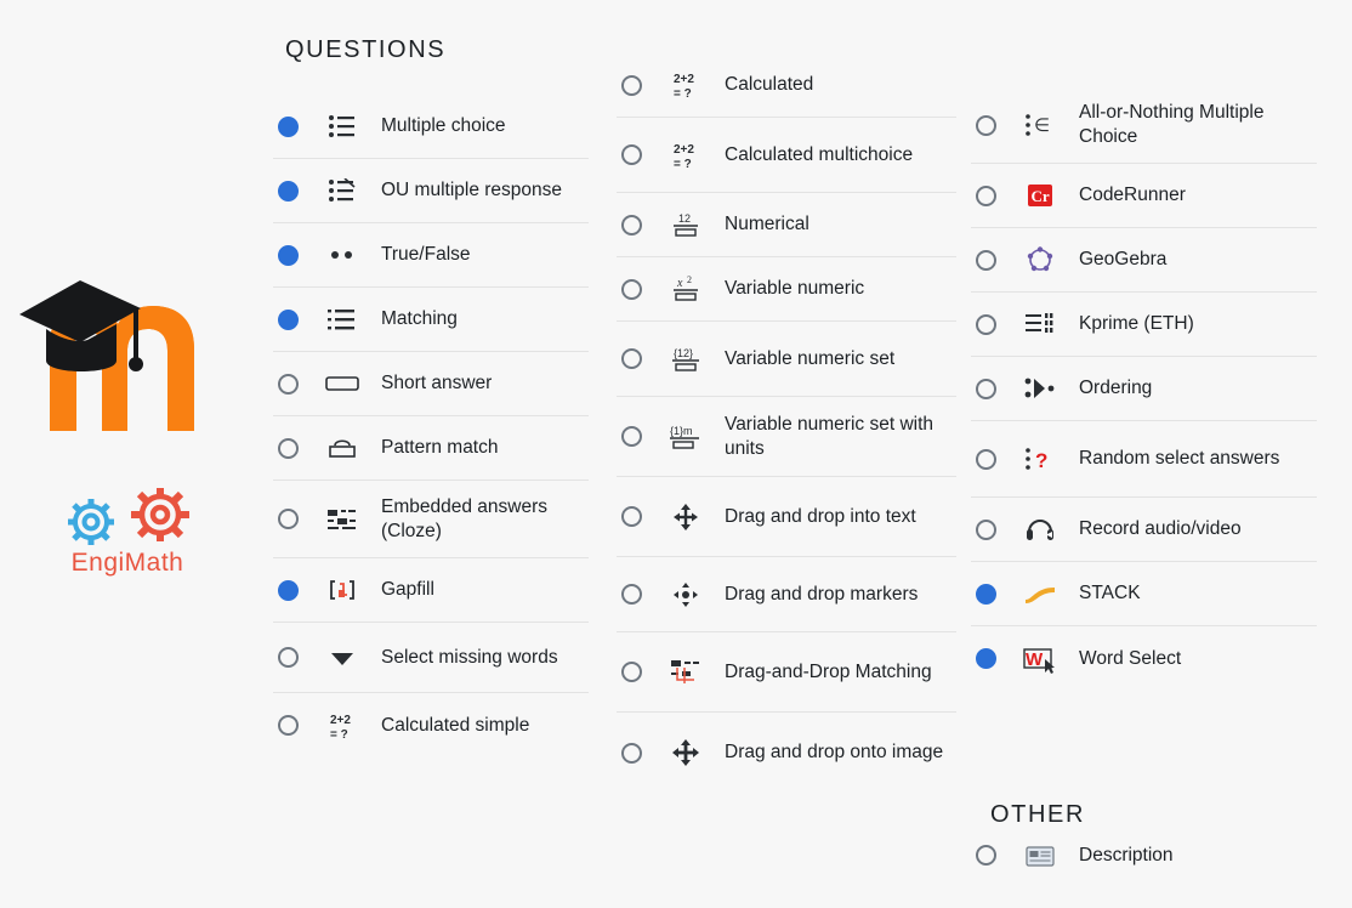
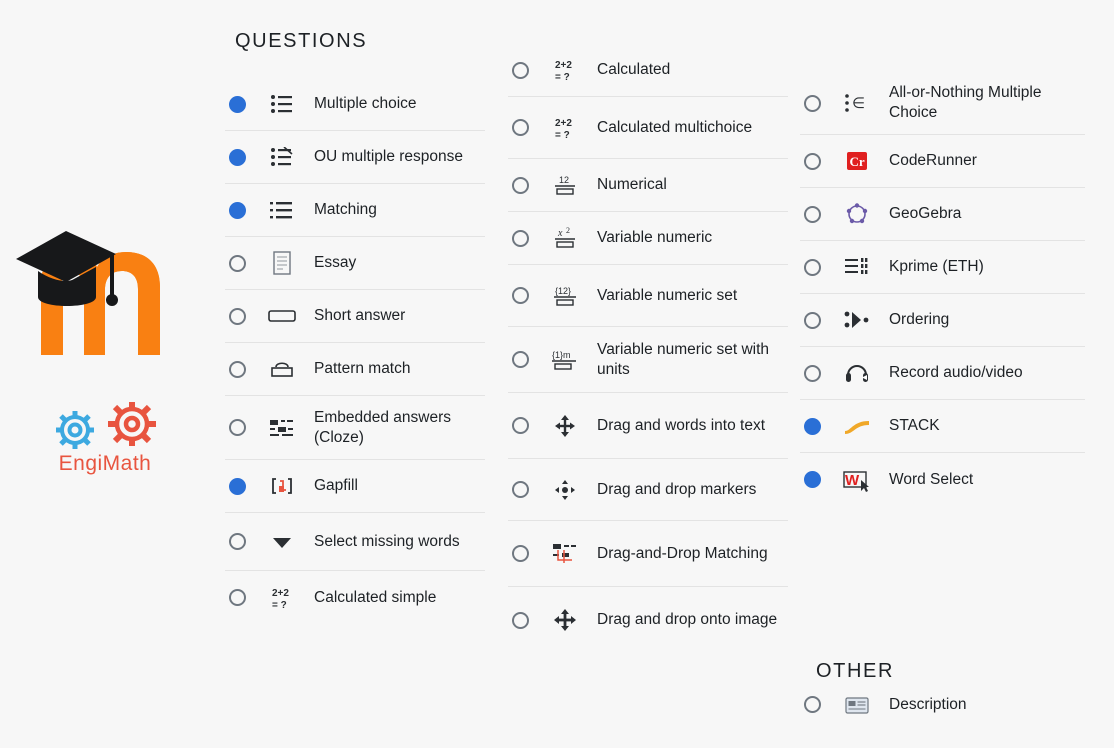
  EngiMath
  QUESTIONS
  Multiple choice
  OU multiple response
- True/False
  Matching
+ Essay
  Short answer
  Pattern match
  Embedded answers (Cloze)
  Gapfill
  Select missing words
  2+2
  = ?
  Calculated simple
  2+2
  = ?
  Calculated
  2+2
  = ?
  Calculated multichoice
  12
  Numerical
  x
  2
  Variable numeric
  {12}
  Variable numeric set
  {1}m
  Variable numeric set with units
- Drag and drop into text
+ Drag and words into text
  Drag and drop markers
  Drag-and-Drop Matching
  Drag and drop onto image
  ∈
  All-or-Nothing Multiple Choice
  Cr
  CodeRunner
  GeoGebra
  Kprime (ETH)
  Ordering
- ?
- Random select answers
  Record audio/video
  STACK
  W
  Word Select
  OTHER
  Description
